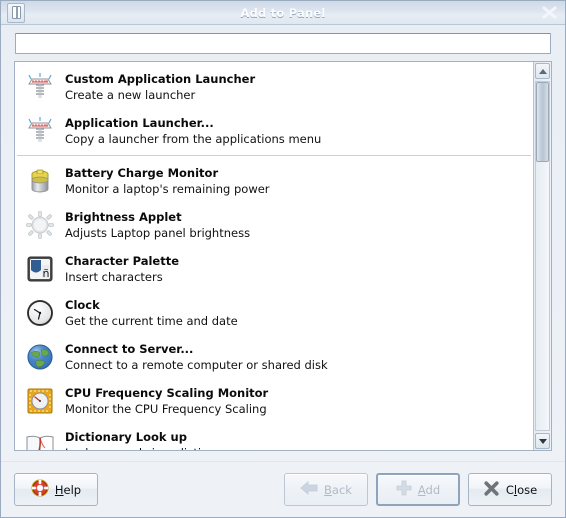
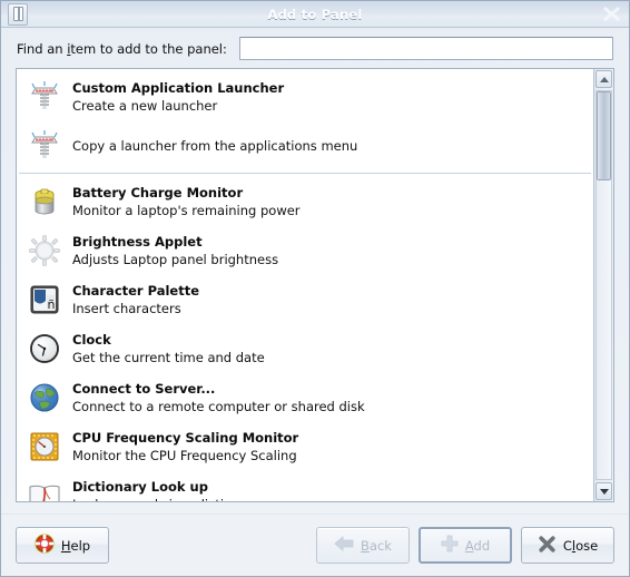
  Add to Panel
+ Find an item to add to the panel:
  Custom Application Launcher
  Create a new launcher
- Application Launcher...
  Copy a launcher from the applications menu
  Battery Charge Monitor
  Monitor a laptop's remaining power
  Brightness Applet
  Adjusts Laptop panel brightness
  ñ
  Character Palette
  Insert characters
  Clock
  Get the current time and date
  Connect to Server...
  Connect to a remote computer or shared disk
  CPU Frequency Scaling Monitor
  Monitor the CPU Frequency Scaling
  Dictionary Look up
  Help
  Back
  Add
  Close
